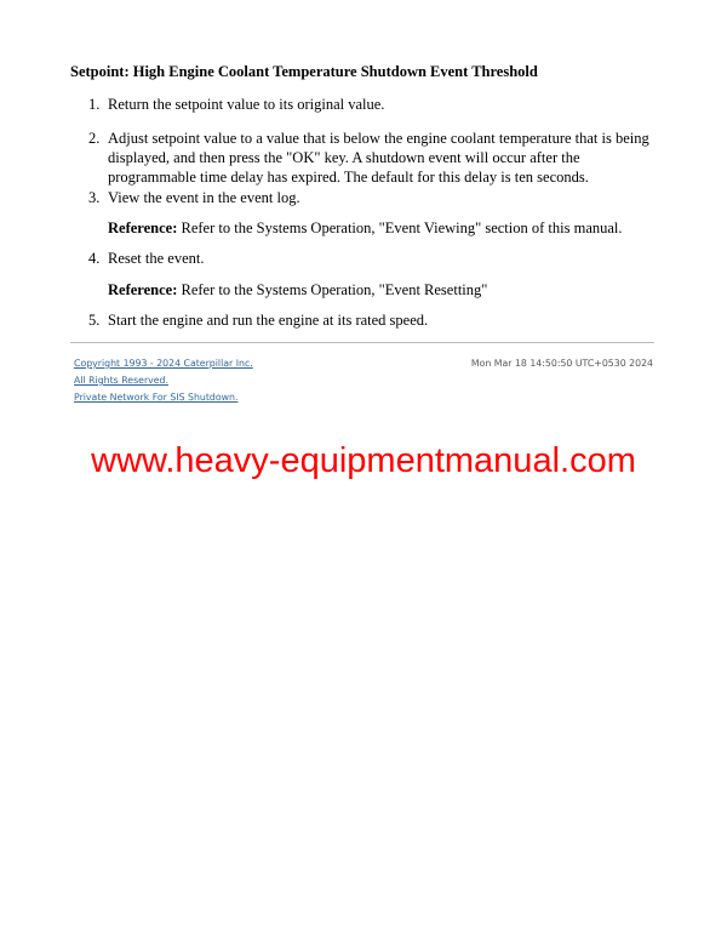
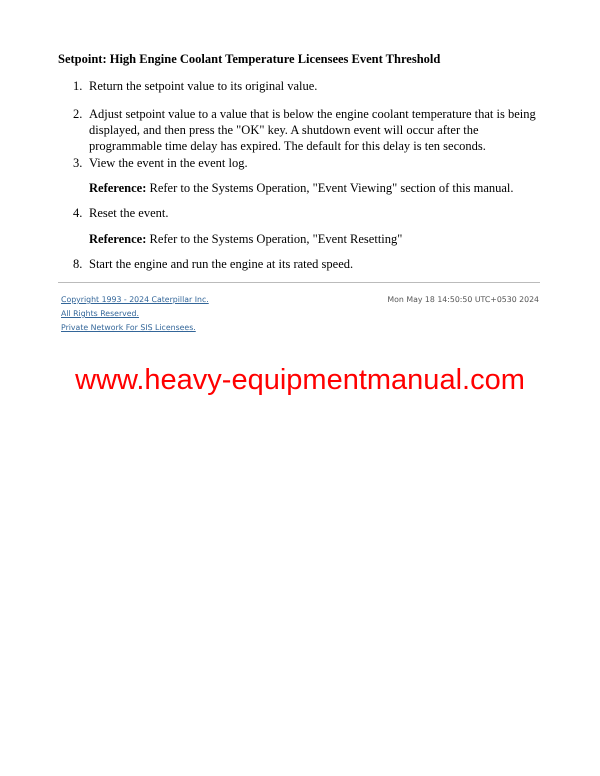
- Setpoint: High Engine Coolant Temperature Shutdown Event Threshold
+ Setpoint: High Engine Coolant Temperature Licensees Event Threshold
  1.
  Return the setpoint value to its original value.
  2.
  Adjust setpoint value to a value that is below the engine coolant temperature that is being displayed, and then press the "OK" key. A shutdown event will occur after the programmable time delay has expired. The default for this delay is ten seconds.
  3.
  View the event in the event log.
  Reference: Refer to the Systems Operation, "Event Viewing" section of this manual.
  4.
  Reset the event.
  Reference: Refer to the Systems Operation, "Event Resetting"
- 5.
+ 8.
  Start the engine and run the engine at its rated speed.
  Copyright 1993 - 2024 Caterpillar Inc.
  All Rights Reserved.
- Private Network For SIS Shutdown.
+ Private Network For SIS Licensees.
- Mon Mar 18 14:50:50 UTC+0530 2024
+ Mon May 18 14:50:50 UTC+0530 2024
  www.heavy-equipmentmanual.com
